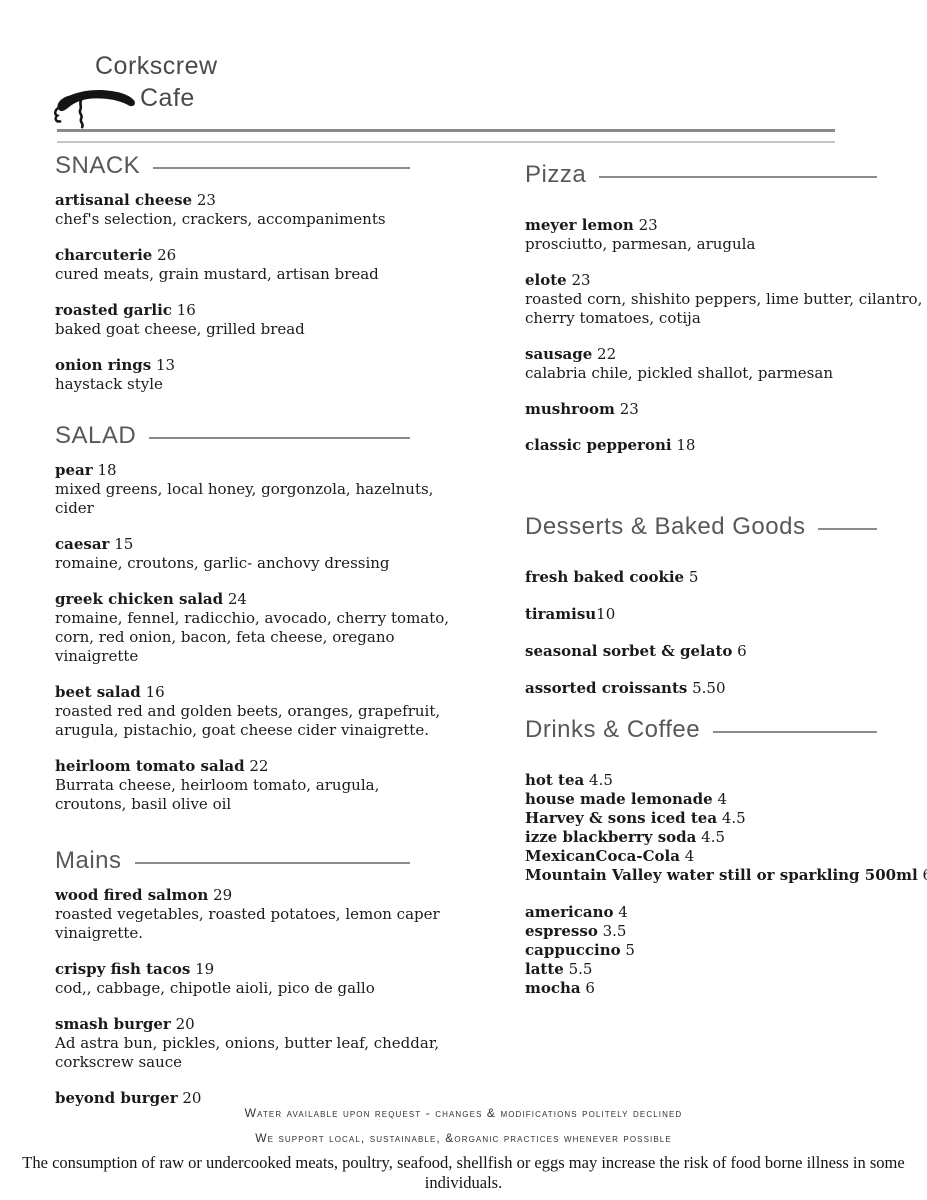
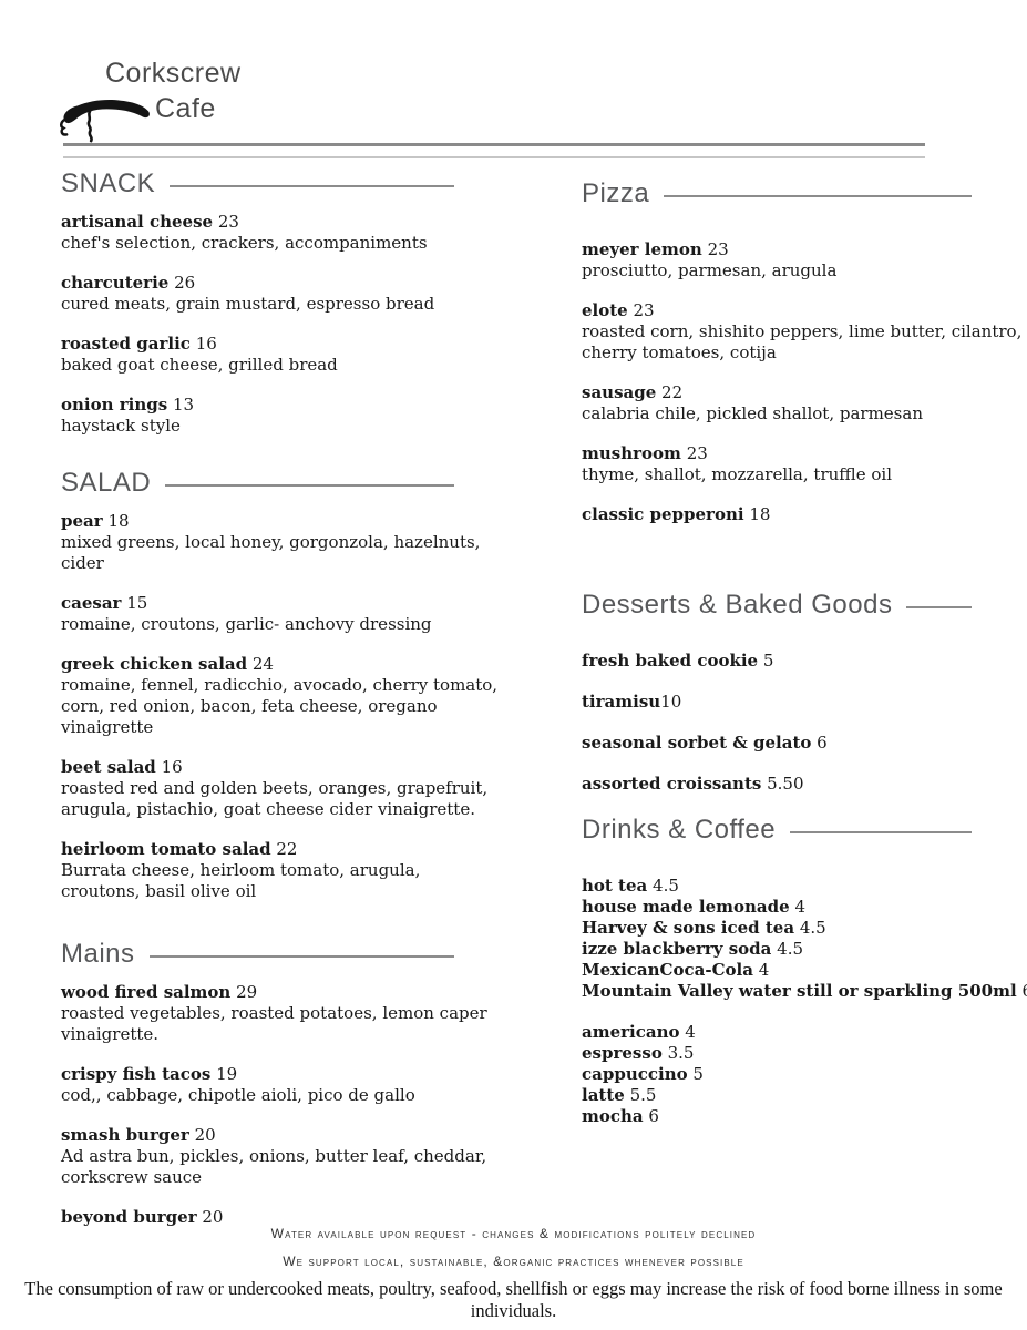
  Corkscrew
  Cafe
  SNACK
  artisanal cheese 23
  chef's selection, crackers, accompaniments
  charcuterie 26
- cured meats, grain mustard, artisan bread
+ cured meats, grain mustard, espresso bread
  roasted garlic 16
  baked goat cheese, grilled bread
  onion rings 13
  haystack style
  SALAD
  pear 18
  mixed greens, local honey, gorgonzola, hazelnuts, cider
  caesar 15
  romaine, croutons, garlic- anchovy dressing
  greek chicken salad 24
  romaine, fennel, radicchio, avocado, cherry tomato, corn, red onion, bacon, feta cheese, oregano vinaigrette
  beet salad 16
  roasted red and golden beets, oranges, grapefruit, arugula, pistachio, goat cheese cider vinaigrette.
  heirloom tomato salad 22
  Burrata cheese, heirloom tomato, arugula, croutons, basil olive oil
  Mains
  wood fired salmon 29
  roasted vegetables, roasted potatoes, lemon caper vinaigrette.
  crispy fish tacos 19
  cod,, cabbage, chipotle aioli, pico de gallo
  smash burger 20
  Ad astra bun, pickles, onions, butter leaf, cheddar, corkscrew sauce
  beyond burger 20
  Pizza
  meyer lemon 23
  prosciutto, parmesan, arugula
  elote 23
  roasted corn, shishito peppers, lime butter, cilantro, cherry tomatoes, cotija
  sausage 22
  calabria chile, pickled shallot, parmesan
  mushroom 23
+ thyme, shallot, mozzarella, truffle oil
  classic pepperoni 18
  Desserts & Baked Goods
  fresh baked cookie 5
  tiramisu10
  seasonal sorbet & gelato 6
  assorted croissants 5.50
  Drinks & Coffee
  hot tea 4.5
  house made lemonade 4
  Harvey & sons iced tea 4.5
  izze blackberry soda 4.5
  MexicanCoca-Cola 4
  Mountain Valley water still or sparkling 500ml
  americano 4
  espresso 3.5
  cappuccino 5
  latte 5.5
  mocha 6
  Water available upon request - changes & modifications politely declined
  We support local, sustainable, &organic practices whenever possible
  The consumption of raw or undercooked meats, poultry, seafood, shellfish or eggs may increase the risk of food borne illness in some individuals.
